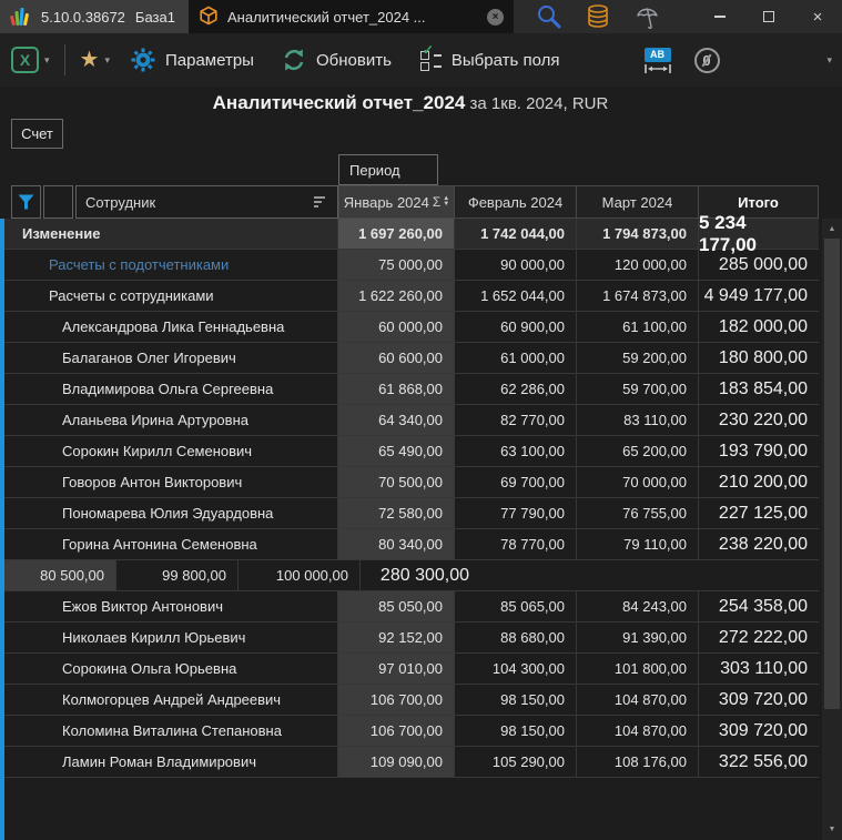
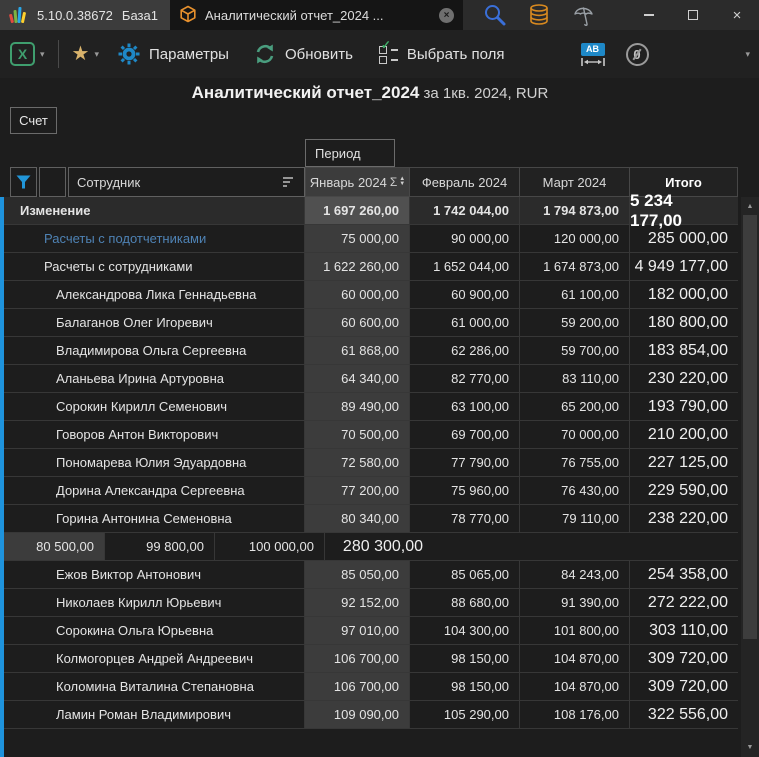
  5.10.0.38672
  База1
  Аналитический отчет_2024 ...
  ×
  ×
  X
  ▾
  ★
  ▾
  Параметры
  Обновить
  ✓
  Выбрать поля
  AB
  ▾
  Аналитический отчет_2024 за 1кв. 2024, RUR
  Счет
  Период
  Сотрудник
  Январь 2024
  Σ
  Февраль 2024
  Март 2024
  Итого
  Изменение
  1 697 260,00
  1 742 044,00
  1 794 873,00
  5 234 177,00
  Расчеты с подотчетниками
  75 000,00
  90 000,00
  120 000,00
  285 000,00
  Расчеты с сотрудниками
  1 622 260,00
  1 652 044,00
  1 674 873,00
  4 949 177,00
  Александрова Лика Геннадьевна
  60 000,00
  60 900,00
  61 100,00
  182 000,00
  Балаганов Олег Игоревич
  60 600,00
  61 000,00
  59 200,00
  180 800,00
  Владимирова Ольга Сергеевна
  61 868,00
  62 286,00
  59 700,00
  183 854,00
  Аланьева Ирина Артуровна
  64 340,00
  82 770,00
  83 110,00
  230 220,00
  Сорокин Кирилл Семенович
- 65 490,00
+ 89 490,00
  63 100,00
  65 200,00
  193 790,00
  Говоров Антон Викторович
  70 500,00
  69 700,00
  70 000,00
  210 200,00
  Пономарева Юлия Эдуардовна
  72 580,00
  77 790,00
  76 755,00
  227 125,00
+ Дорина Александра Сергеевна
+ 77 200,00
+ 75 960,00
+ 76 430,00
+ 229 590,00
  Горина Антонина Семеновна
  80 340,00
  78 770,00
  79 110,00
  238 220,00
  80 500,00
  99 800,00
  100 000,00
  280 300,00
  Ежов Виктор Антонович
  85 050,00
  85 065,00
  84 243,00
  254 358,00
  Николаев Кирилл Юрьевич
  92 152,00
  88 680,00
  91 390,00
  272 222,00
  Сорокина Ольга Юрьевна
  97 010,00
  104 300,00
  101 800,00
  303 110,00
  Колмогорцев Андрей Андреевич
  106 700,00
  98 150,00
  104 870,00
  309 720,00
  Коломина Виталина Степановна
  106 700,00
  98 150,00
  104 870,00
  309 720,00
  Ламин Роман Владимирович
  109 090,00
  105 290,00
  108 176,00
  322 556,00
